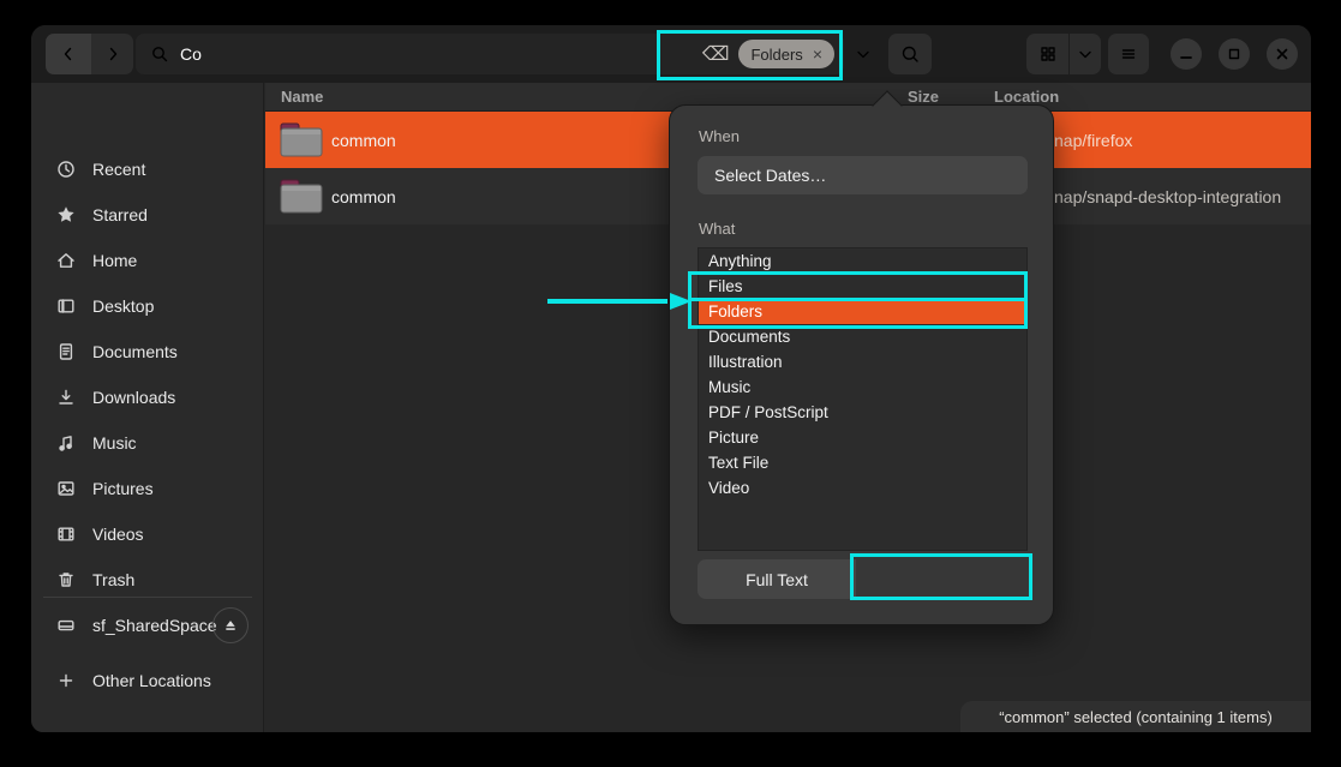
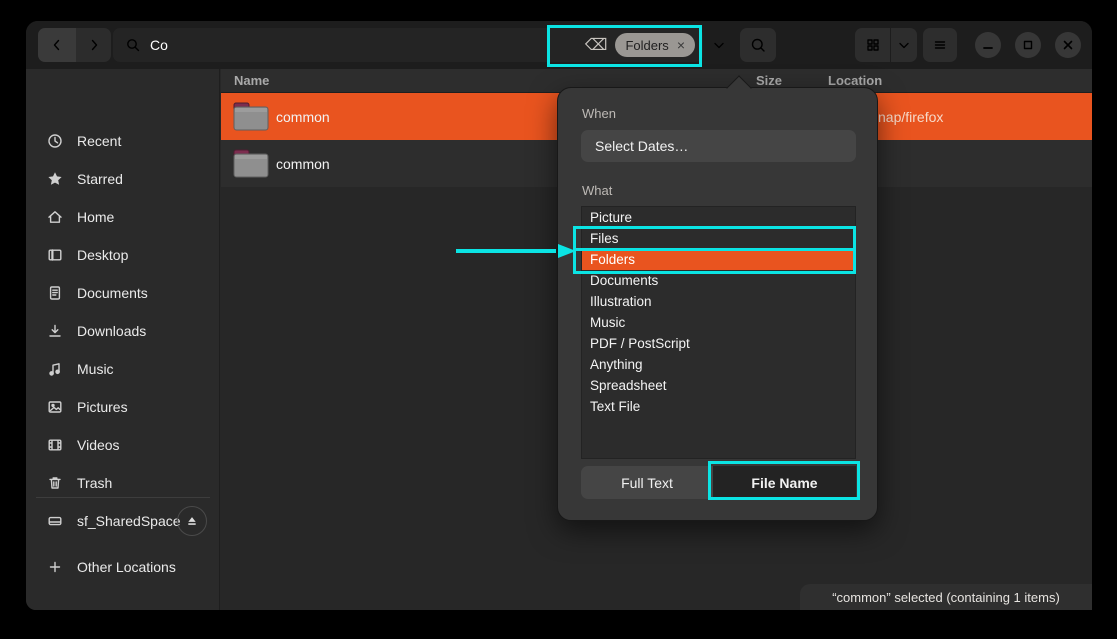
  Co
  ⌫
  Folders
  ×
  Recent
  Starred
  Home
  Desktop
  Documents
  Downloads
  Music
  Pictures
  Videos
  Trash
  sf_SharedSpace
  Other Locations
  Name
  Size
  Location
  common
  nap/firefox
  common
- nap/snapd-desktop-integration
  When
  Select Dates…
  What
- Anything
+ Picture
  Files
  Folders
  Documents
  Illustration
  Music
  PDF / PostScript
- Picture
+ Anything
+ Spreadsheet
  Text File
- Video
  Full Text
+ File Name
  “common” selected (containing 1 items)
